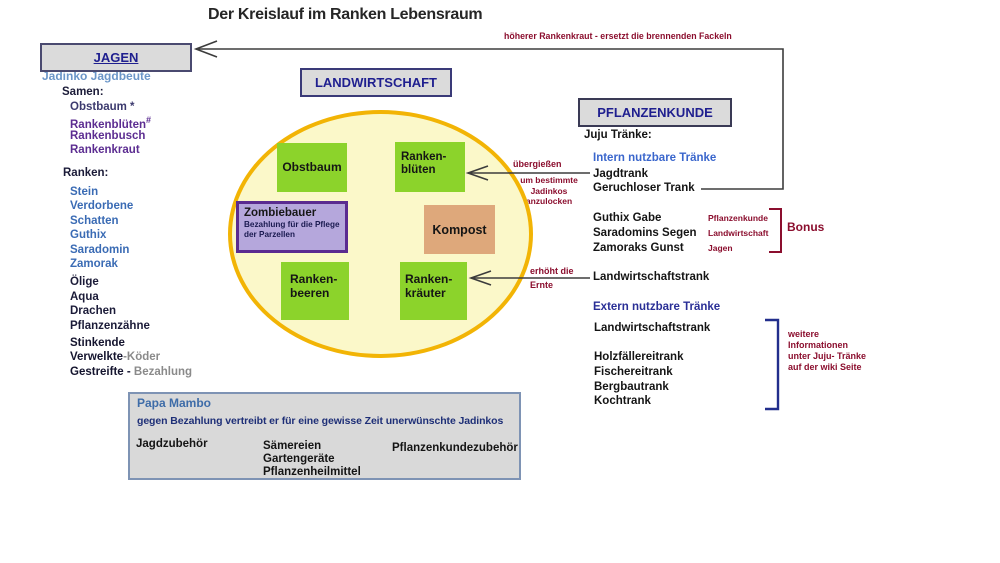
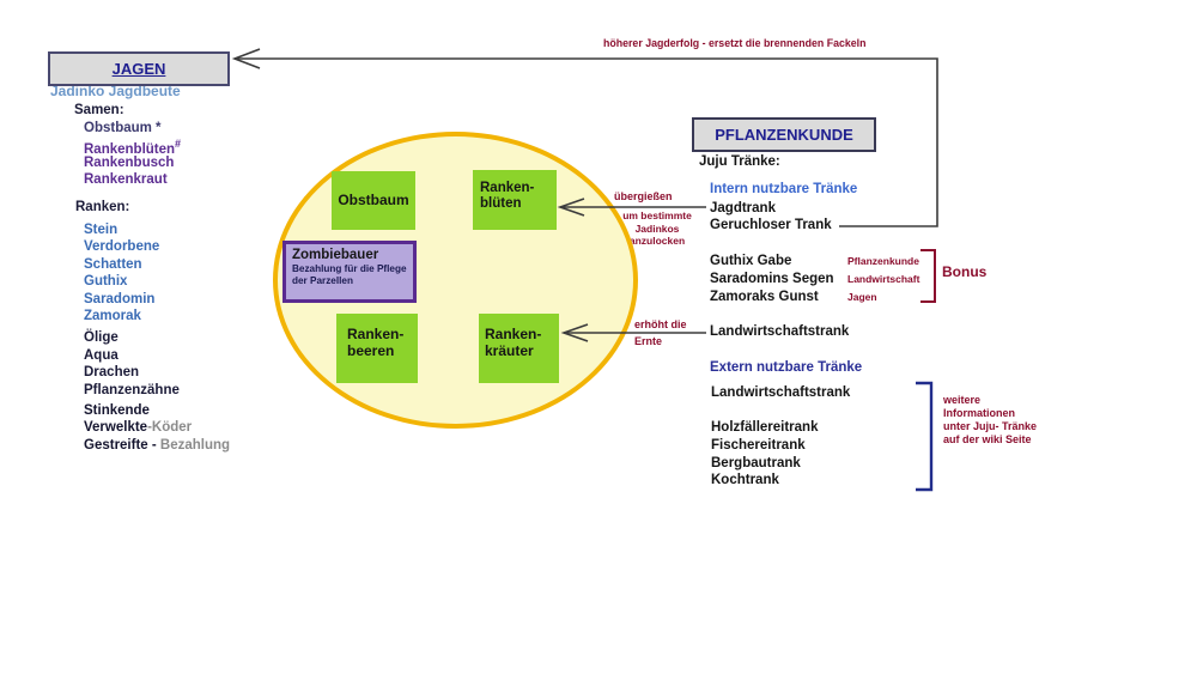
- Der Kreislauf im Ranken Lebensraum
  JAGEN
- LANDWIRTSCHAFT
  PFLANZENKUNDE
  Jadinko Jagdbeute
  Samen:
  Obstbaum *
  Rankenblüten#
  Rankenbusch
  Rankenkraut
  Ranken:
  Stein
  Verdorbene
  Schatten
  Guthix
  Saradomin
  Zamorak
  Ölige
  Aqua
  Drachen
  Pflanzenzähne
  Stinkende
  Verwelkte-Köder
  Gestreifte - Bezahlung
  Obstbaum
  Ranken-
  blüten
  Zombiebauer
  Bezahlung für die Pflege
  der Parzellen
- Kompost
  Ranken-
  beeren
  Ranken-
  kräuter
- höherer Rankenkraut - ersetzt die brennenden Fackeln
+ höherer Jagderfolg - ersetzt die brennenden Fackeln
  übergießen
  um bestimmte
  Jadinkos
  anzulocken
  erhöht die
  Ernte
  Juju Tränke:
  Intern nutzbare Tränke
  Jagdtrank
  Geruchloser Trank
  Guthix Gabe
  Saradomins Segen
  Zamoraks Gunst
  Pflanzenkunde
  Landwirtschaft
  Jagen
  Bonus
  Landwirtschaftstrank
  Extern nutzbare Tränke
  Landwirtschaftstrank
  Holzfällereitrank
  Fischereitrank
  Bergbautrank
  Kochtrank
  weitere
  Informationen
  unter Juju- Tränke
  auf der wiki Seite
- Papa Mambo
- gegen Bezahlung vertreibt er für eine gewisse Zeit unerwünschte Jadinkos
- Jagdzubehör
- Sämereien
- Gartengeräte
- Pflanzenheilmittel
- Pflanzenkundezubehör
